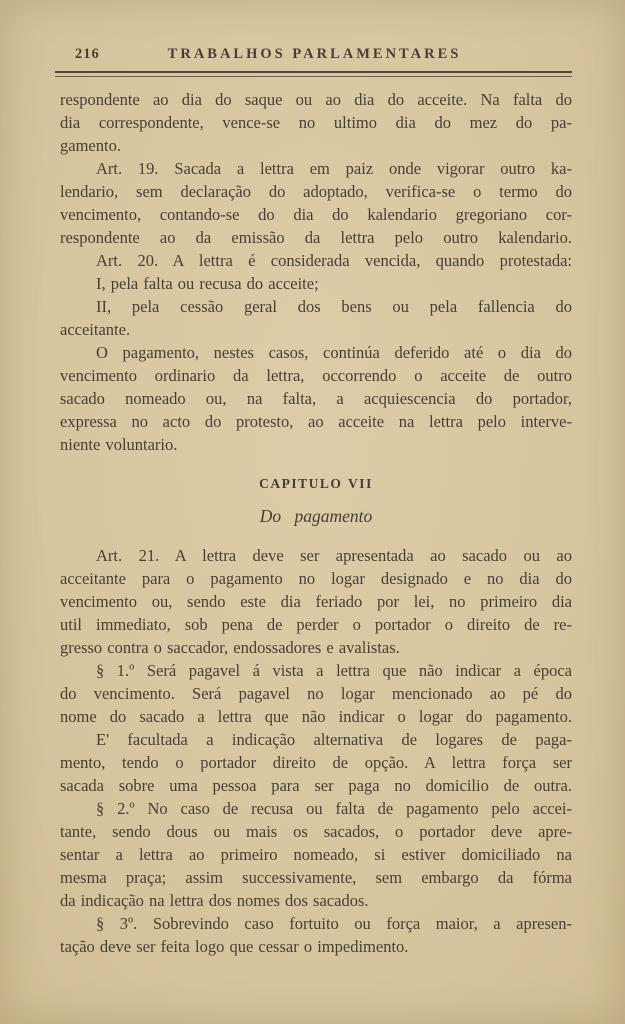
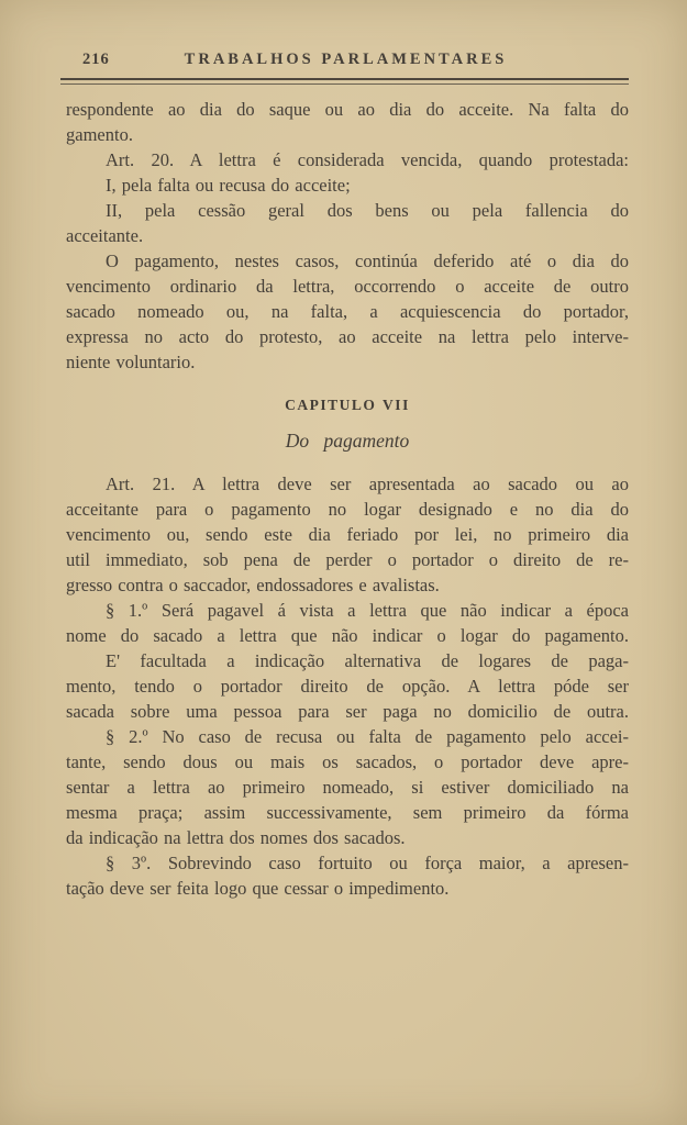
  216
  TRABALHOS PARLAMENTARES
  respondente ao dia do saque ou ao dia do acceite. Na falta do
- dia correspondente, vence-se no ultimo dia do mez do pa-
  gamento.
- Art. 19. Sacada a lettra em paiz onde vigorar outro ka-
- lendario, sem declaração do adoptado, verifica-se o termo do
- vencimento, contando-se do dia do kalendario gregoriano cor-
- respondente ao da emissão da lettra pelo outro kalendario.
  Art. 20. A lettra é considerada vencida, quando protestada:
  I, pela falta ou recusa do acceite;
  II, pela cessão geral dos bens ou pela fallencia do
  acceitante.
  O pagamento, nestes casos, continúa deferido até o dia do
  vencimento ordinario da lettra, occorrendo o acceite de outro
  sacado nomeado ou, na falta, a acquiescencia do portador,
  expressa no acto do protesto, ao acceite na lettra pelo interve-
  niente voluntario.
  CAPITULO VII
  Do pagamento
  Art. 21. A lettra deve ser apresentada ao sacado ou ao
  acceitante para o pagamento no logar designado e no dia do
  vencimento ou, sendo este dia feriado por lei, no primeiro dia
  util immediato, sob pena de perder o portador o direito de re-
  gresso contra o saccador, endossadores e avalistas.
  § 1.º Será pagavel á vista a lettra que não indicar a época
- do vencimento. Será pagavel no logar mencionado ao pé do
  nome do sacado a lettra que não indicar o logar do pagamento.
  E' facultada a indicação alternativa de logares de paga-
- mento, tendo o portador direito de opção. A lettra força ser
+ mento, tendo o portador direito de opção. A lettra póde ser
  sacada sobre uma pessoa para ser paga no domicilio de outra.
  § 2.º No caso de recusa ou falta de pagamento pelo accei-
  tante, sendo dous ou mais os sacados, o portador deve apre-
  sentar a lettra ao primeiro nomeado, si estiver domiciliado na
- mesma praça; assim successivamente, sem embargo da fórma
+ mesma praça; assim successivamente, sem primeiro da fórma
  da indicação na lettra dos nomes dos sacados.
  § 3º. Sobrevindo caso fortuito ou força maior, a apresen-
  tação deve ser feita logo que cessar o impedimento.
